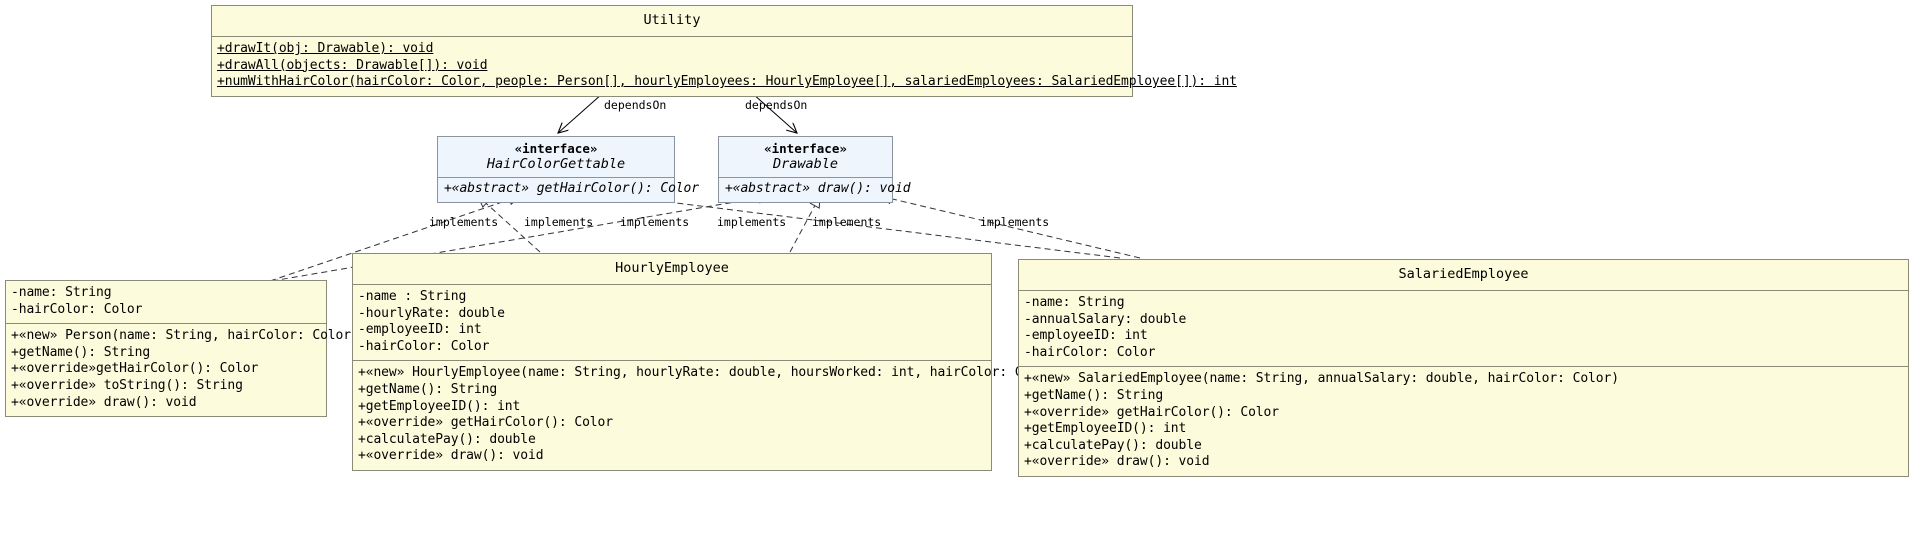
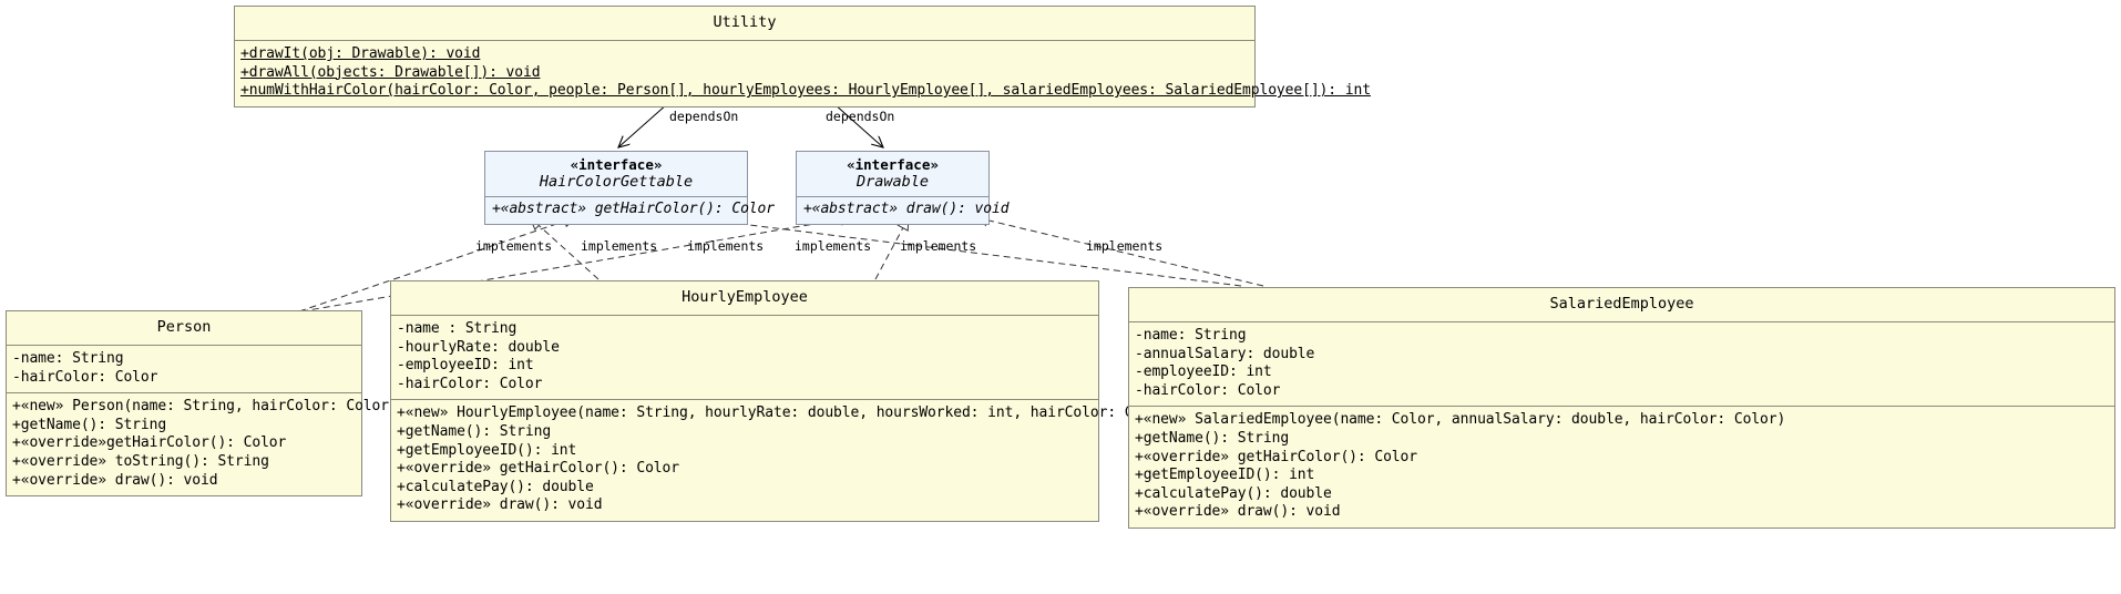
  dependsOn
  dependsOn
  implements
  implements
  implements
  implements
  implements
  implements
  Utility
  +drawIt(obj: Drawable): void
  +drawAll(objects: Drawable[]): void
  +numWithHairColor(hairColor: Color, people: Person[], hourlyEmployees: HourlyEmployee[], salariedEmployees: SalariedEmployee[]): int
  «interface»
  HairColorGettable
  +«abstract» getHairColor(): Color
  «interface»
  Drawable
  +«abstract» draw(): void
+ Person
  -name: String
  -hairColor: Color
  +«new» Person(name: String, hairColor: Color
  +getName(): String
  +«override»getHairColor(): Color
  +«override» toString(): String
  +«override» draw(): void
  HourlyEmployee
  -name : String
  -hourlyRate: double
  -employeeID: int
  -hairColor: Color
  +«new» HourlyEmployee(name: String, hourlyRate: double, hoursWorked: int, hairColor:
  +getName(): String
  +getEmployeeID(): int
  +«override» getHairColor(): Color
  +calculatePay(): double
  +«override» draw(): void
  SalariedEmployee
  -name: String
  -annualSalary: double
  -employeeID: int
  -hairColor: Color
- +«new» SalariedEmployee(name: String, annualSalary: double, hairColor: Color)
+ +«new» SalariedEmployee(name: Color, annualSalary: double, hairColor: Color)
  +getName(): String
  +«override» getHairColor(): Color
  +getEmployeeID(): int
  +calculatePay(): double
  +«override» draw(): void
